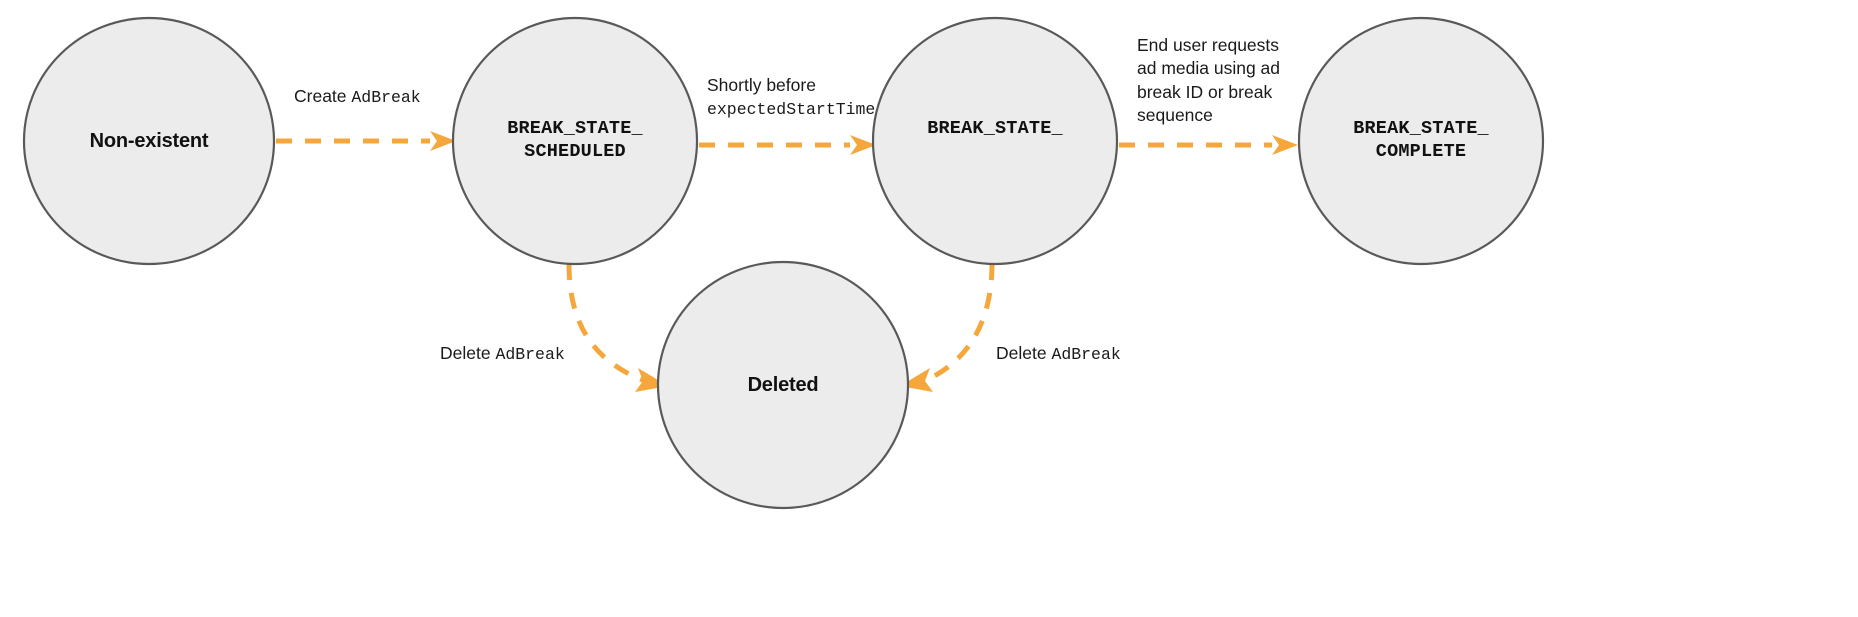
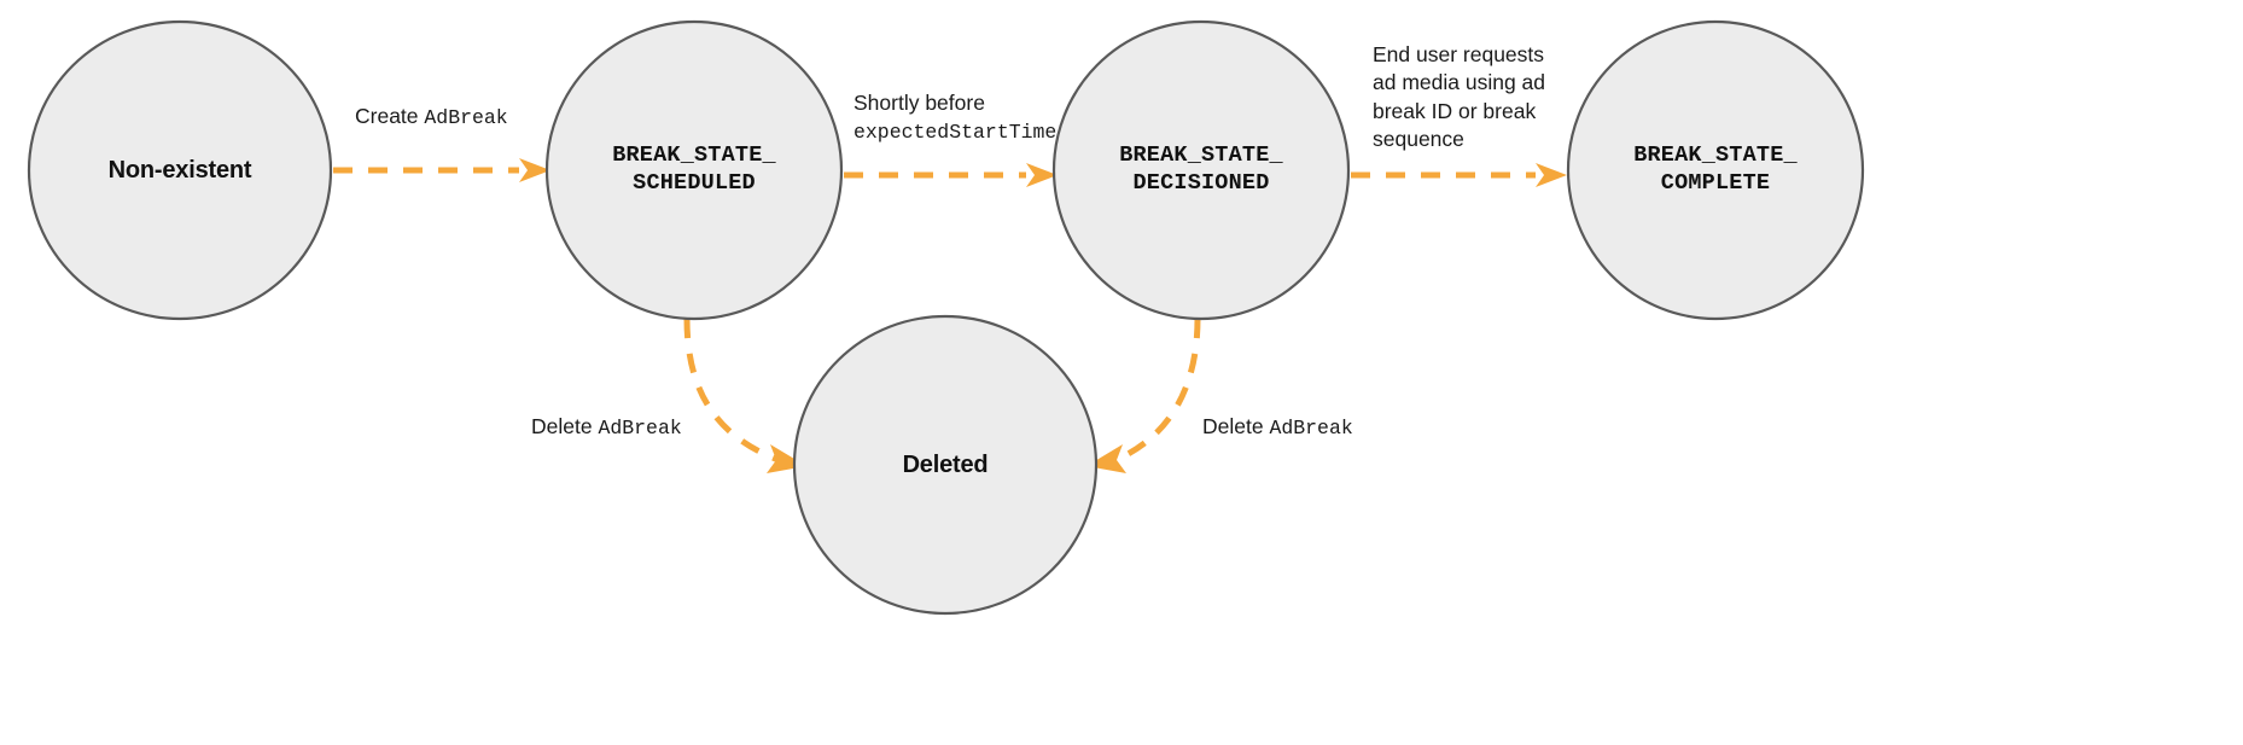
  Non-existent
  BREAK_STATE_
  SCHEDULED
  BREAK_STATE_
+ DECISIONED
  BREAK_STATE_
  COMPLETE
  Deleted
  Create AdBreak
  Shortly before
  expectedStartTime
  End user requests
  ad media using ad
  break ID or break
  sequence
  Delete AdBreak
  Delete AdBreak
